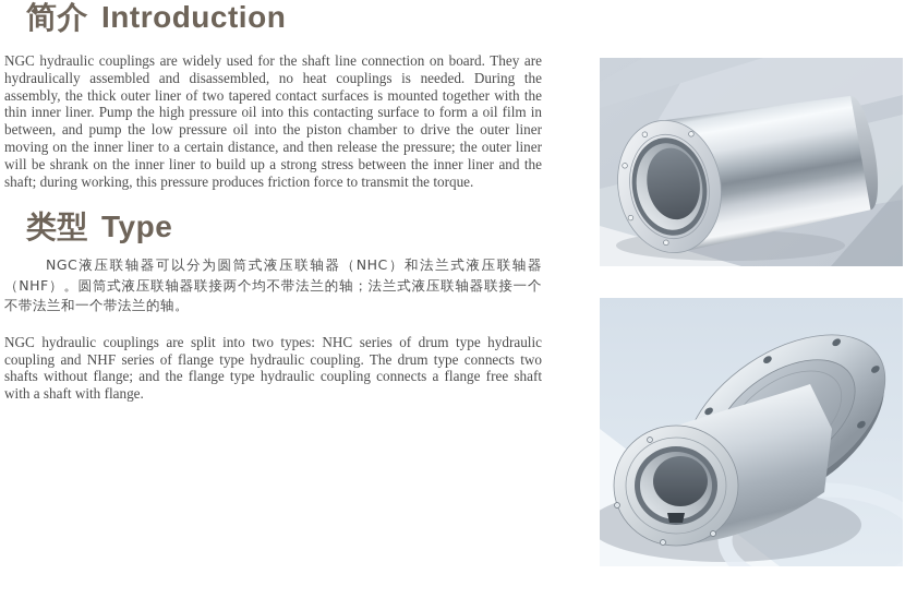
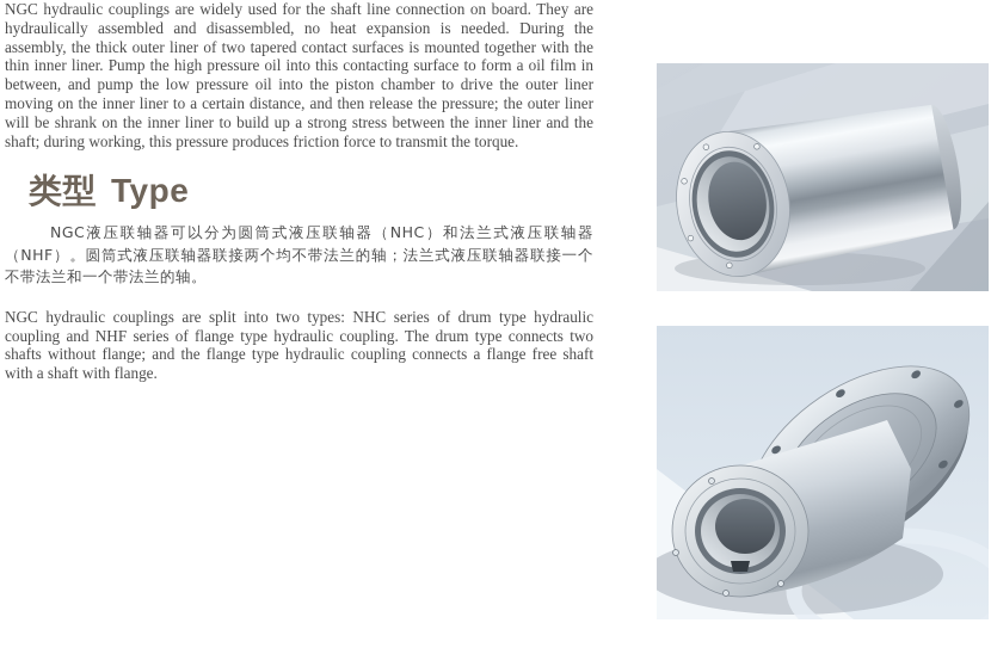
- 简介 Introduction
- NGC hydraulic couplings are widely used for the shaft line connection on board. They are hydraulically assembled and disassembled, no heat couplings is needed. During the assembly, the thick outer liner of two tapered contact surfaces is mounted together with the thin inner liner. Pump the high pressure oil into this contacting surface to form a oil film in between, and pump the low pressure oil into the piston chamber to drive the outer liner moving on the inner liner to a certain distance, and then release the pressure; the outer liner will be shrank on the inner liner to build up a strong stress between the inner liner and the shaft; during working, this pressure produces friction force to transmit the torque.
+ NGC hydraulic couplings are widely used for the shaft line connection on board. They are hydraulically assembled and disassembled, no heat expansion is needed. During the assembly, the thick outer liner of two tapered contact surfaces is mounted together with the thin inner liner. Pump the high pressure oil into this contacting surface to form a oil film in between, and pump the low pressure oil into the piston chamber to drive the outer liner moving on the inner liner to a certain distance, and then release the pressure; the outer liner will be shrank on the inner liner to build up a strong stress between the inner liner and the shaft; during working, this pressure produces friction force to transmit the torque.
  类型 Type
  NGC液压联轴器可以分为圆筒式液压联轴器（NHC）和法兰式液压联轴器（NHF）。圆筒式液压联轴器联接两个均不带法兰的轴；法兰式液压联轴器联接一个不带法兰和一个带法兰的轴。
  NGC hydraulic couplings are split into two types: NHC series of drum type hydraulic coupling and NHF series of flange type hydraulic coupling. The drum type connects two shafts without flange; and the flange type hydraulic coupling connects a flange free shaft with a shaft with flange.
